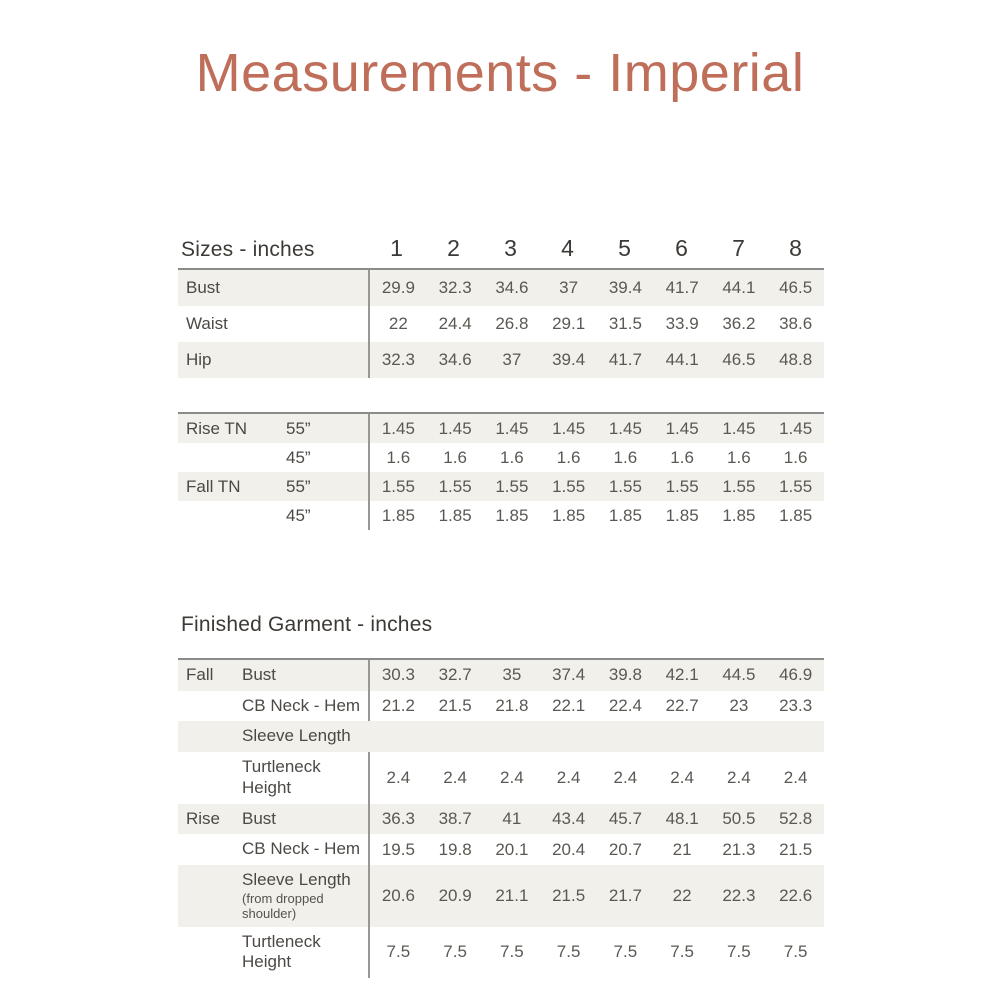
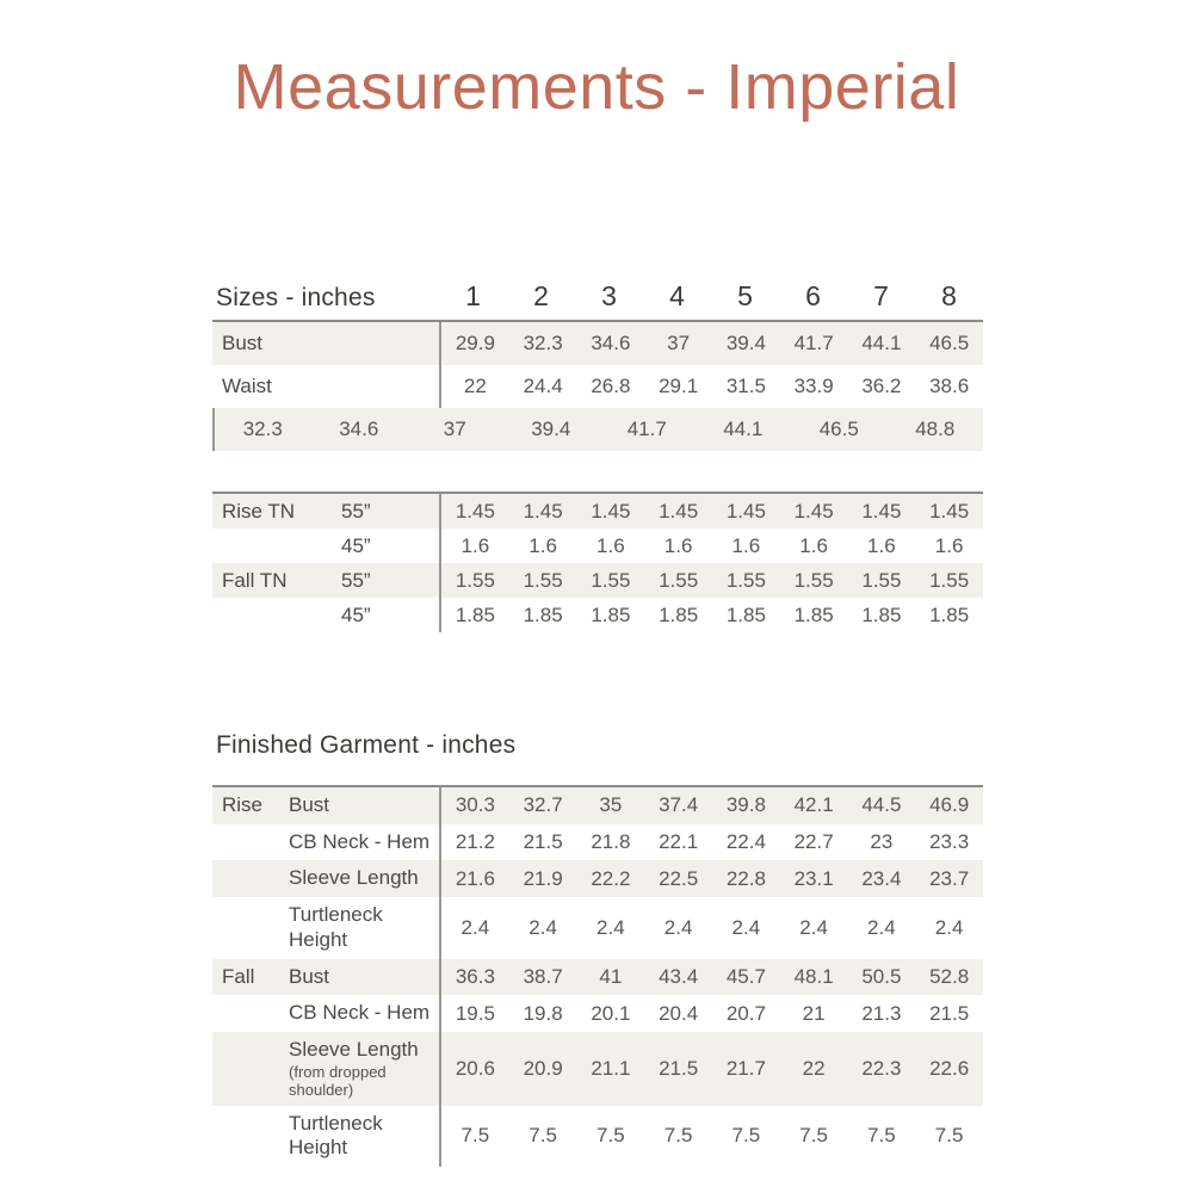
  Measurements - Imperial
  Sizes - inches
  1
  2
  3
  4
  5
  6
  7
  8
  Bust
  29.9
  32.3
  34.6
  37
  39.4
  41.7
  44.1
  46.5
  Waist
  22
  24.4
  26.8
  29.1
  31.5
  33.9
  36.2
  38.6
- Hip
  32.3
  34.6
  37
  39.4
  41.7
  44.1
  46.5
  48.8
  Rise TN
  55”
  1.45
  1.45
  1.45
  1.45
  1.45
  1.45
  1.45
  1.45
  45”
  1.6
  1.6
  1.6
  1.6
  1.6
  1.6
  1.6
  1.6
  Fall TN
  55”
  1.55
  1.55
  1.55
  1.55
  1.55
  1.55
  1.55
  1.55
  45”
  1.85
  1.85
  1.85
  1.85
  1.85
  1.85
  1.85
  1.85
  Finished Garment - inches
- Fall
+ Rise
  Bust
  30.3
  32.7
  35
  37.4
  39.8
  42.1
  44.5
  46.9
  CB Neck - Hem
  21.2
  21.5
  21.8
  22.1
  22.4
  22.7
  23
  23.3
  Sleeve Length
+ 21.6
+ 21.9
+ 22.2
+ 22.5
+ 22.8
+ 23.1
+ 23.4
+ 23.7
  Turtleneck Height
  2.4
  2.4
  2.4
  2.4
  2.4
  2.4
  2.4
  2.4
- Rise
+ Fall
  Bust
  36.3
  38.7
  41
  43.4
  45.7
  48.1
  50.5
  52.8
  CB Neck - Hem
  19.5
  19.8
  20.1
  20.4
  20.7
  21
  21.3
  21.5
  Sleeve Length
  (from dropped shoulder)
  20.6
  20.9
  21.1
  21.5
  21.7
  22
  22.3
  22.6
  Turtleneck Height
  7.5
  7.5
  7.5
  7.5
  7.5
  7.5
  7.5
  7.5
